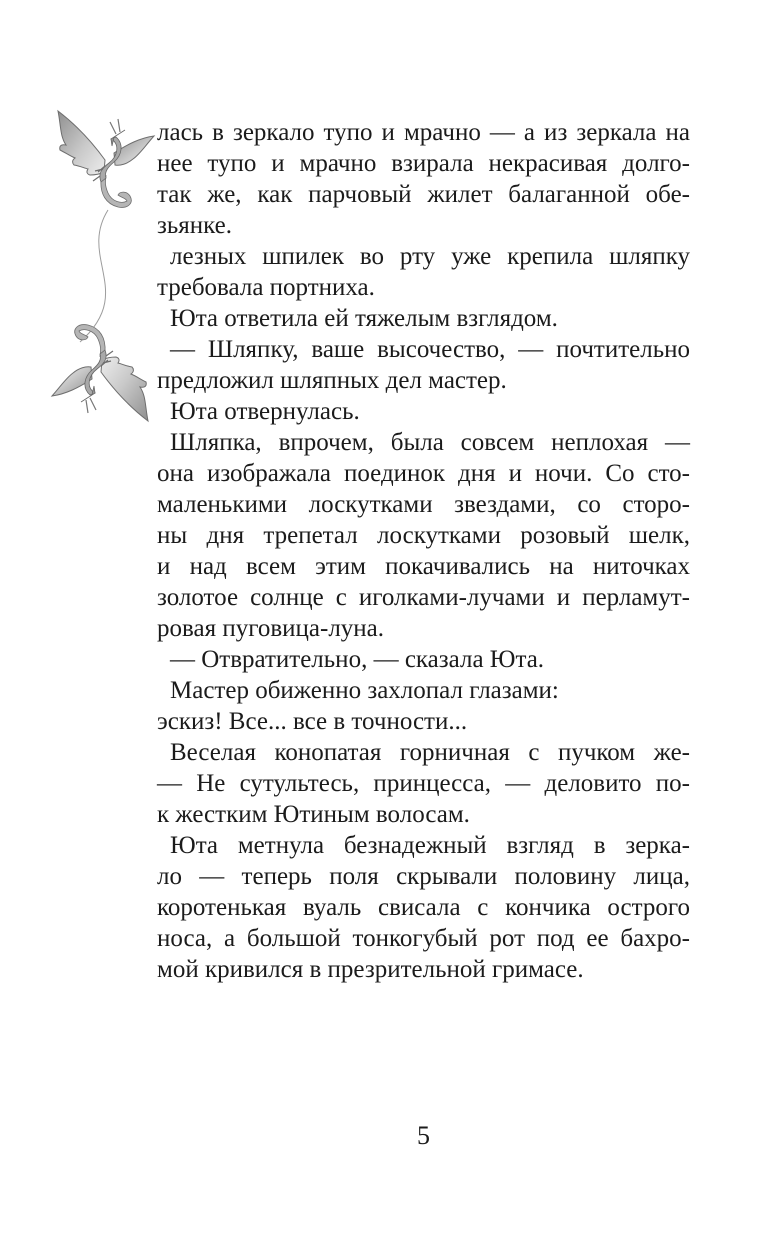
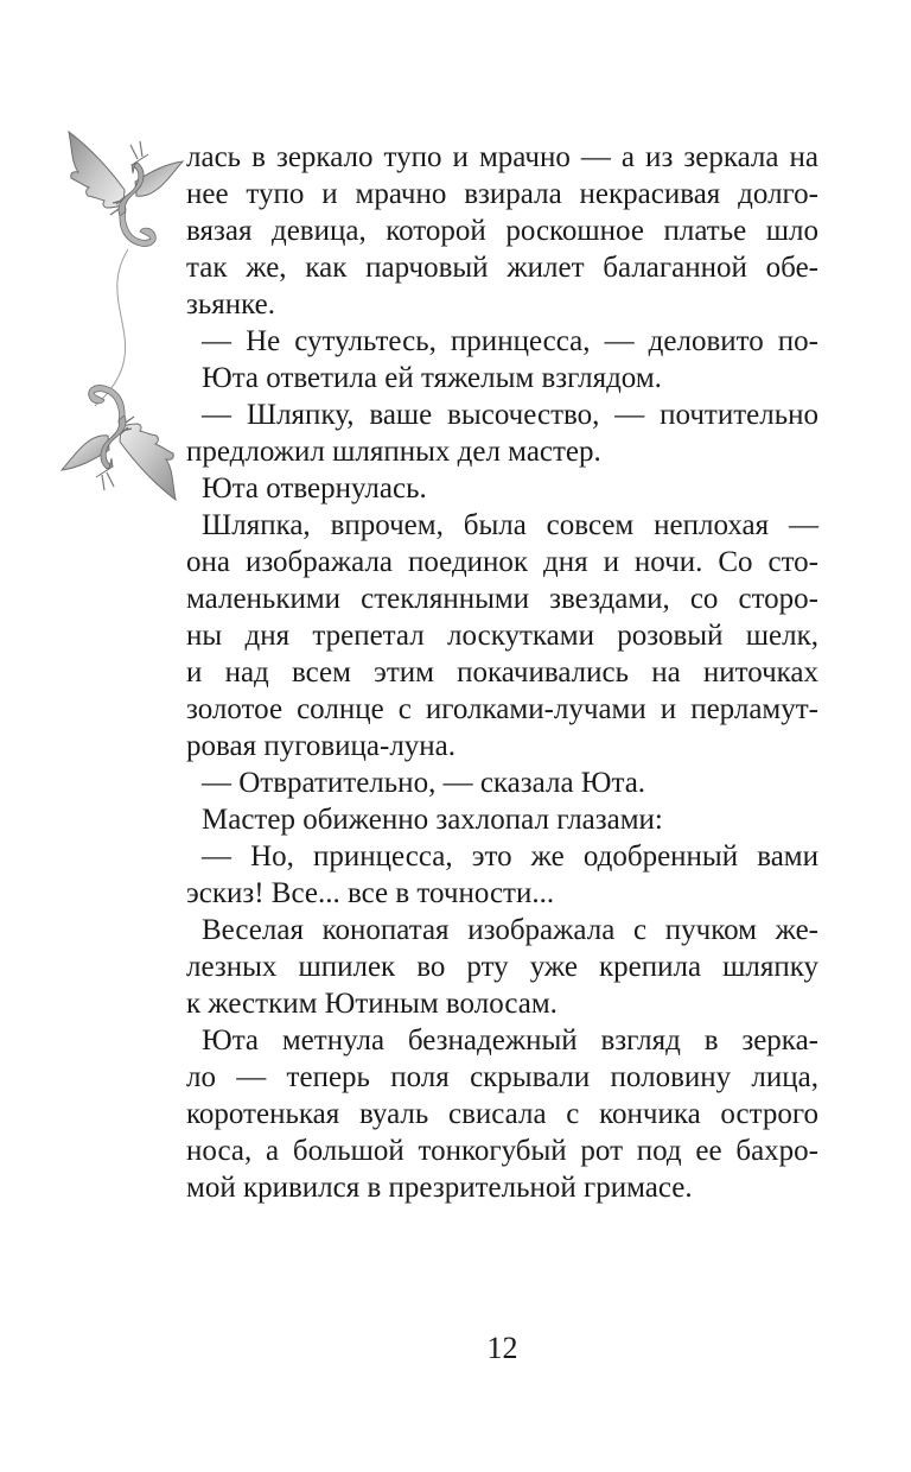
  лась в зеркало тупо и мрачно — а из зеркала на
  нее тупо и мрачно взирала некрасивая долго-
+ вязая девица, которой роскошное платье шло
  так же, как парчовый жилет балаганной обе-
  зьянке.
- лезных шпилек во рту уже крепила шляпку
+ — Не сутультесь, принцесса, — деловито по-
- требовала портниха.
  Юта ответила ей тяжелым взглядом.
  — Шляпку, ваше высочество, — почтительно
  предложил шляпных дел мастер.
  Юта отвернулась.
  Шляпка, впрочем, была совсем неплохая —
  она изображала поединок дня и ночи. Со сто-
- маленькими лоскутками звездами, со сторо-
+ маленькими стеклянными звездами, со сторо-
  ны дня трепетал лоскутками розовый шелк,
  и над всем этим покачивались на ниточках
  золотое солнце с иголками-лучами и перламут-
  ровая пуговица-луна.
  — Отвратительно, — сказала Юта.
  Мастер обиженно захлопал глазами:
+ — Но, принцесса, это же одобренный вами
  эскиз! Все... все в точности...
- Веселая конопатая горничная с пучком же-
+ Веселая конопатая изображала с пучком же-
- — Не сутультесь, принцесса, — деловито по-
+ лезных шпилек во рту уже крепила шляпку
  к жестким Ютиным волосам.
  Юта метнула безнадежный взгляд в зерка-
  ло — теперь поля скрывали половину лица,
  коротенькая вуаль свисала с кончика острого
  носа, а большой тонкогубый рот под ее бахро-
  мой кривился в презрительной гримасе.
- 5
+ 12
